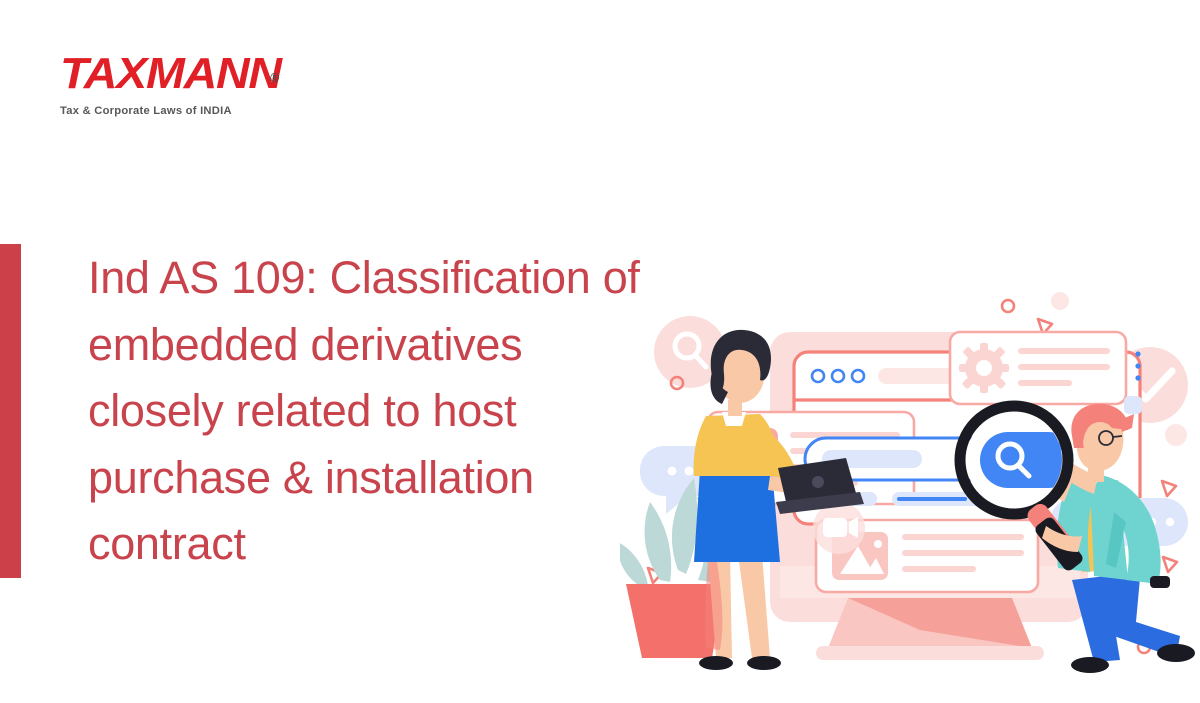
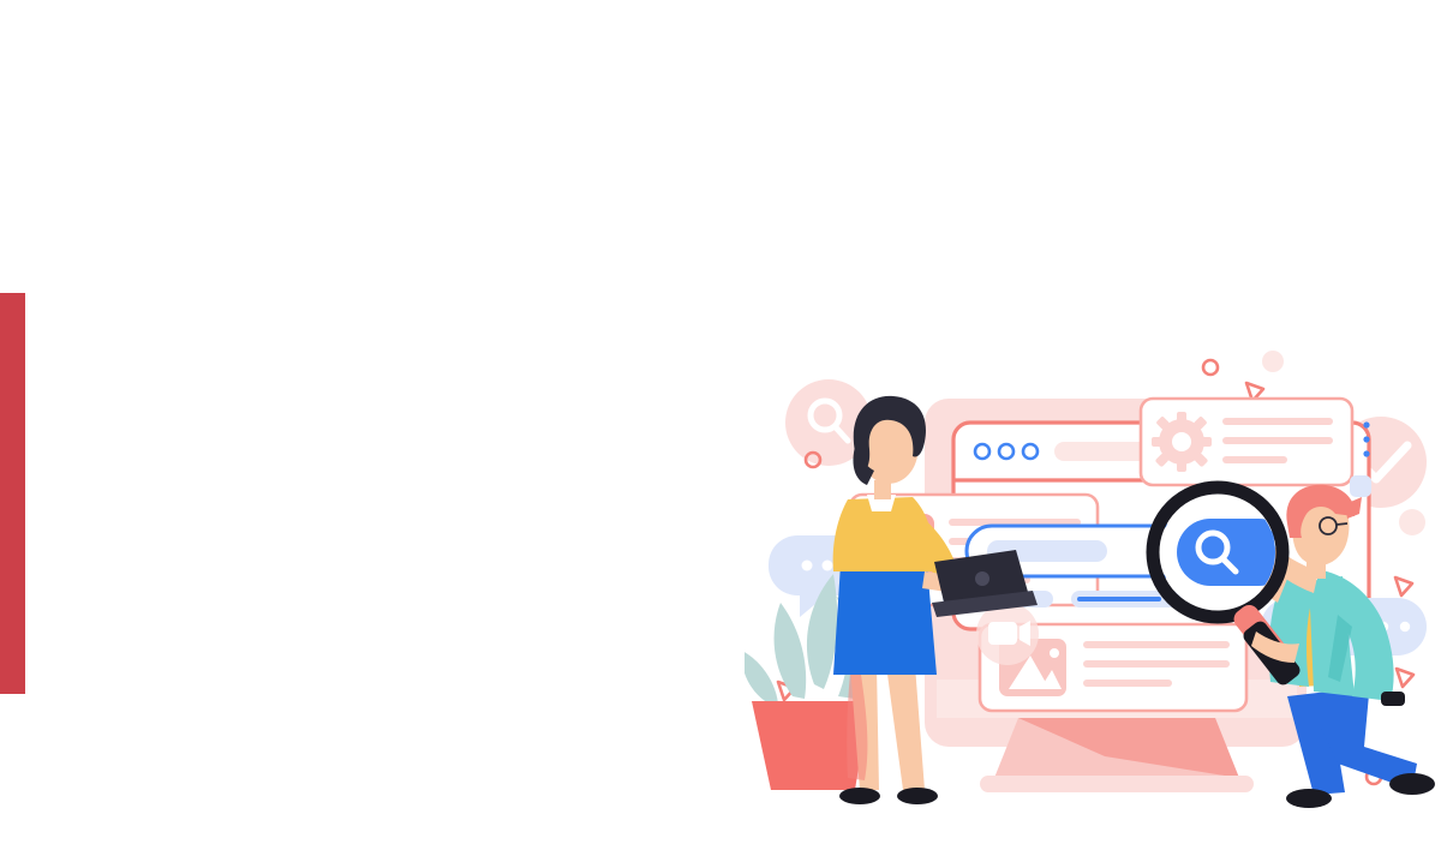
- TAXMANN®
- Tax & Corporate Laws of INDIA
- Ind AS 109: Classification of embedded derivatives closely related to host purchase & installation contract
